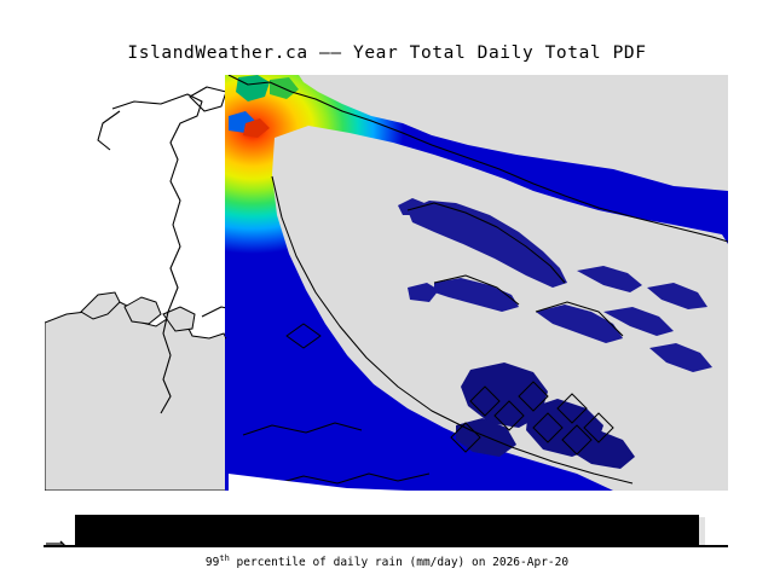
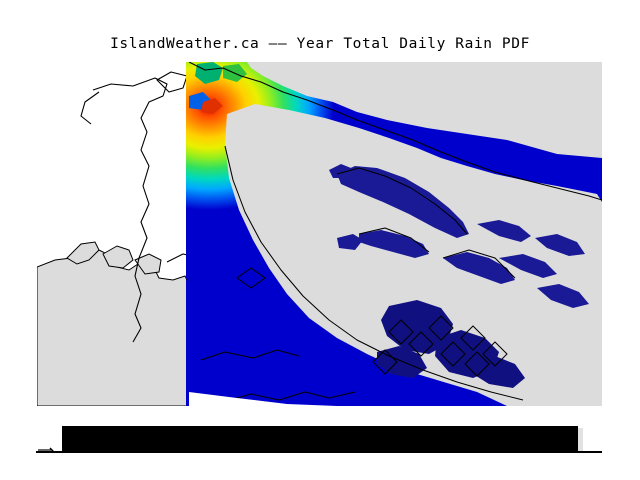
- IslandWeather.ca —— Year Total Daily Total PDF
+ IslandWeather.ca —— Year Total Daily Rain PDF
- 99th percentile of daily rain (mm/day) on 2026-Apr-20
